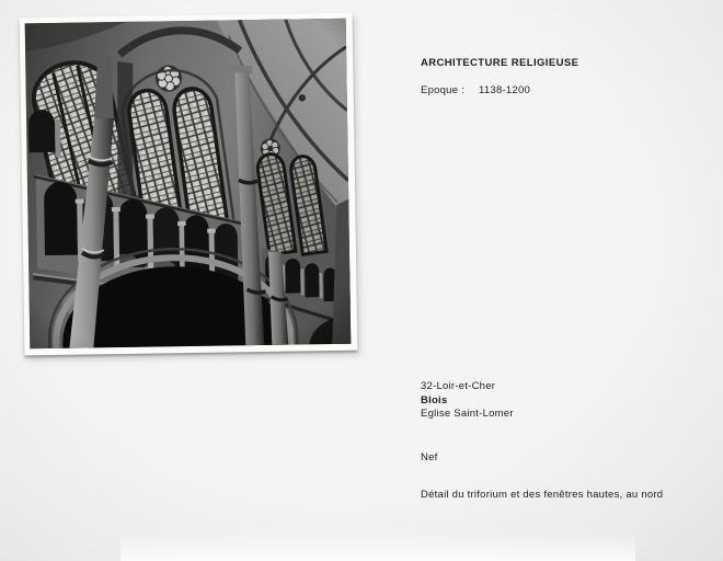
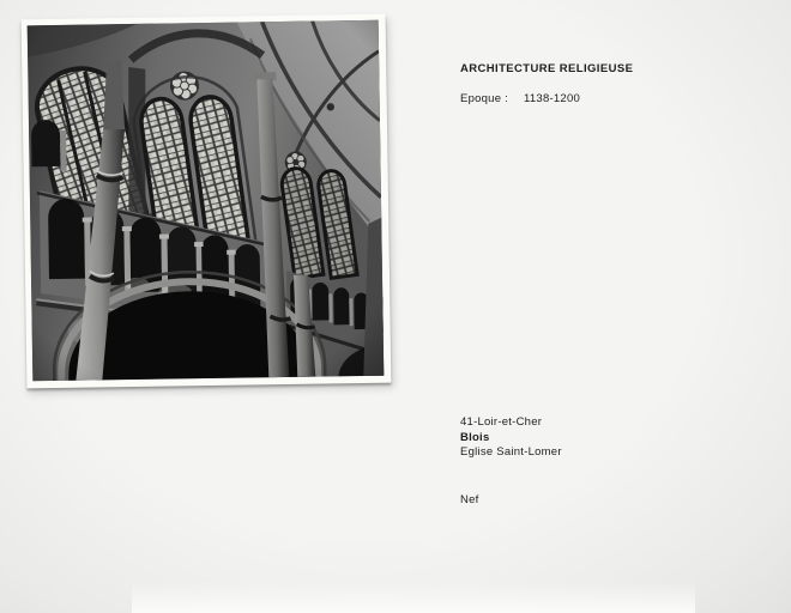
  ARCHITECTURE RELIGIEUSE
  Epoque : 1138-1200
- 32-Loir-et-Cher
+ 41-Loir-et-Cher
  Blois
  Eglise Saint-Lomer
  Nef
- Détail du triforium et des fenêtres hautes, au nord
